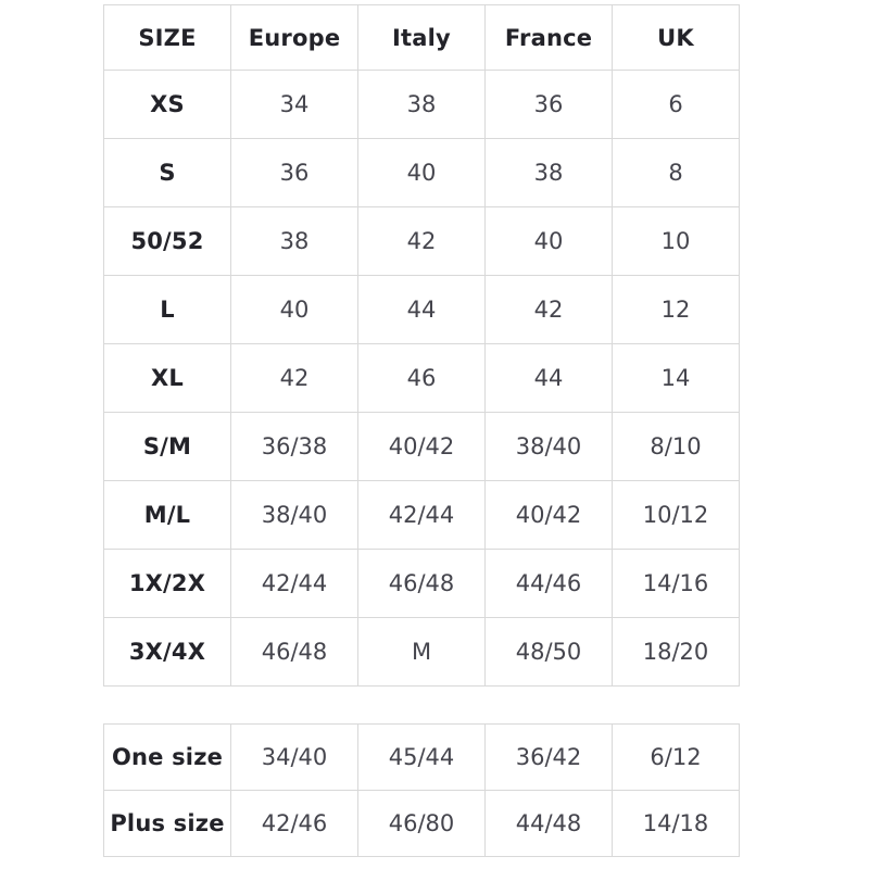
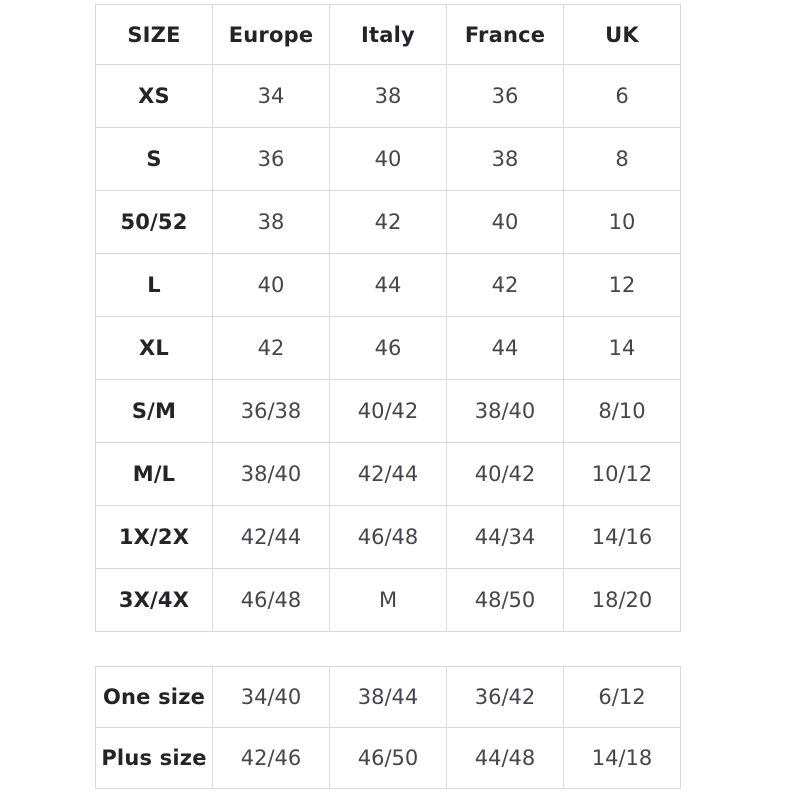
  SIZE	Europe	Italy	France	UK
  XS	34	38	36	6
  S	36	40	38	8
  50/52	38	42	40	10
  L	40	44	42	12
  XL	42	46	44	14
  S/M	36/38	40/42	38/40	8/10
  M/L	38/40	42/44	40/42	10/12
- 1X/2X	42/44	46/48	44/46	14/16
+ 1X/2X	42/44	46/48	44/34	14/16
  3X/4X	46/48	M	48/50	18/20
- One size	34/40	45/44	36/42	6/12
+ One size	34/40	38/44	36/42	6/12
- Plus size	42/46	46/80	44/48	14/18
+ Plus size	42/46	46/50	44/48	14/18
